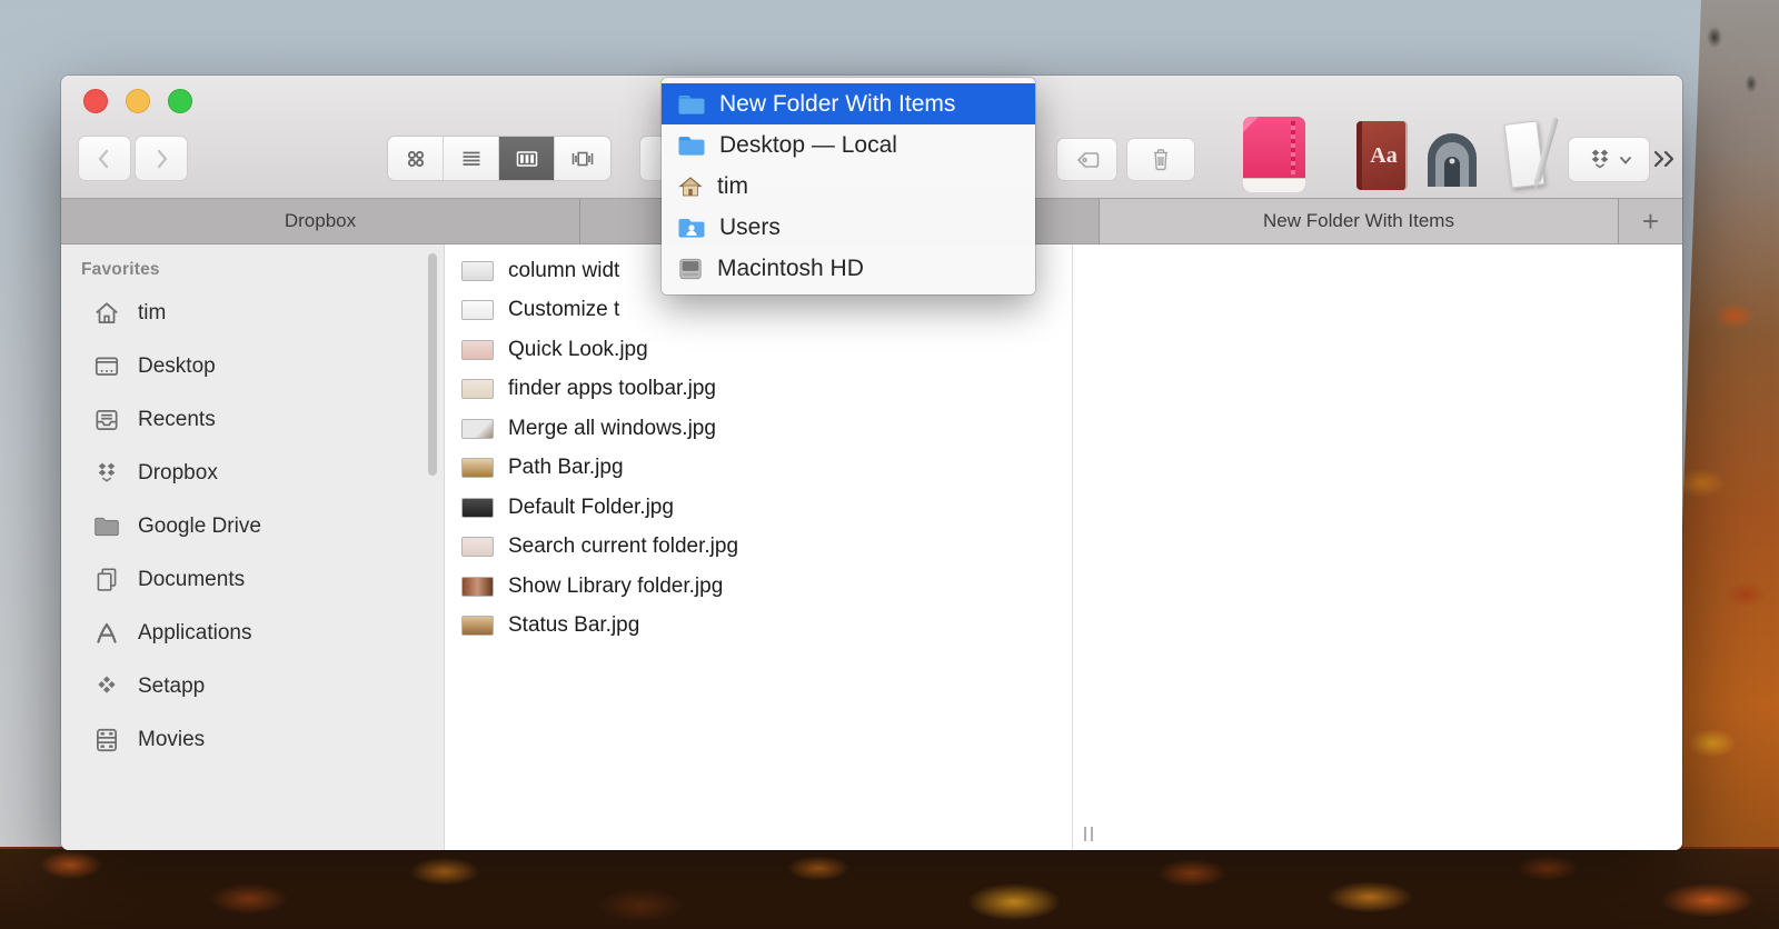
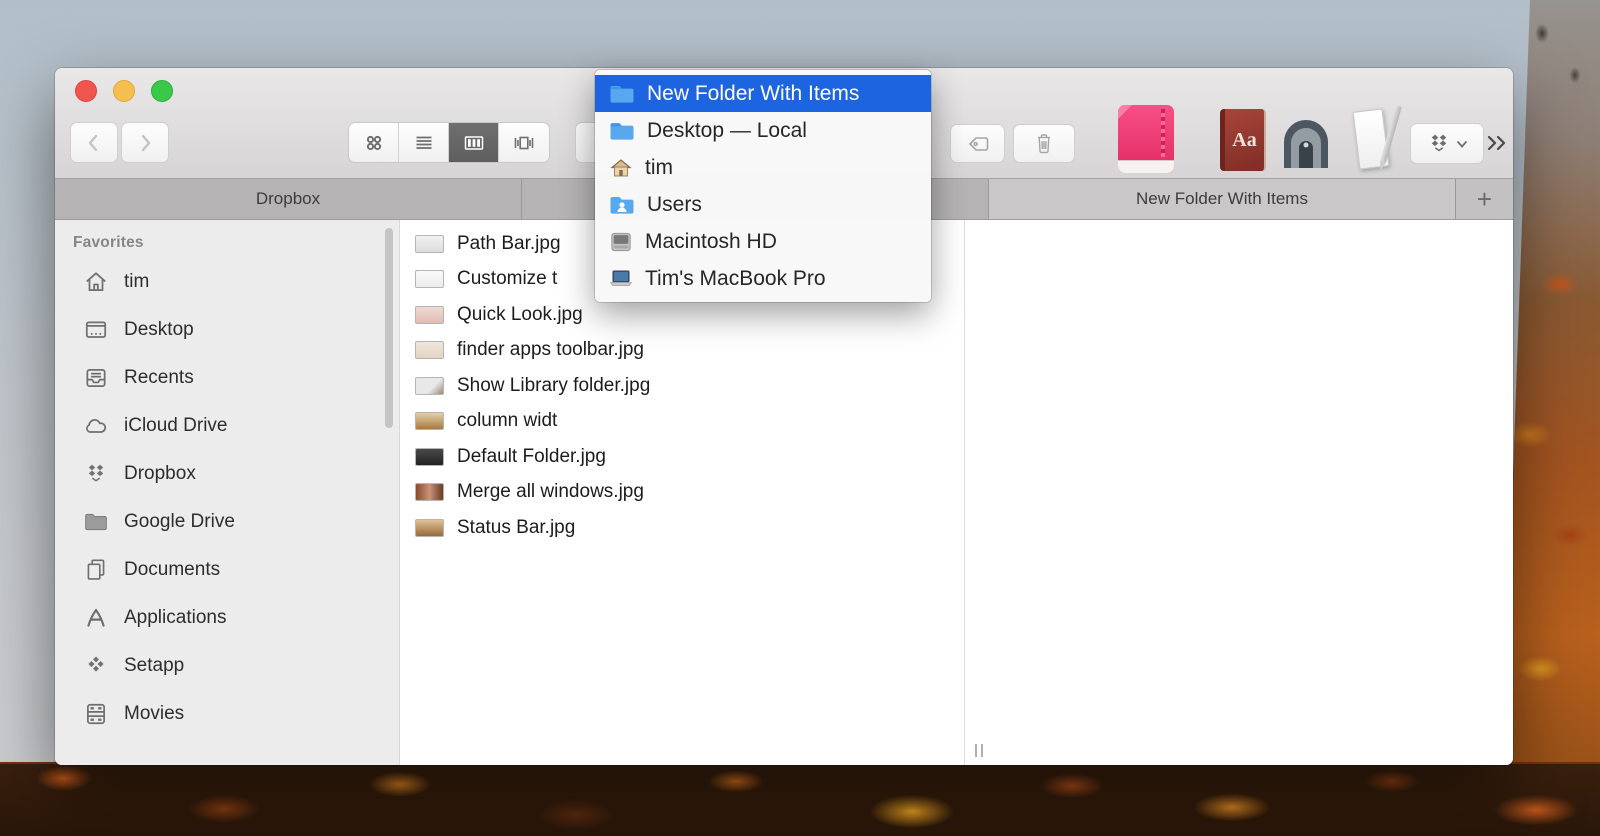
  Aa
  Dropbox
  New Folder With Items
  +
  Favorites
  tim
  Desktop
  Recents
+ iCloud Drive
  Dropbox
  Google Drive
  Documents
  Applications
  Setapp
  Movies
- column widt
+ Path Bar.jpg
  Customize t
  Quick Look.jpg
  finder apps toolbar.jpg
- Merge all windows.jpg
+ Show Library folder.jpg
- Path Bar.jpg
+ column widt
  Default Folder.jpg
- Search current folder.jpg
- Show Library folder.jpg
+ Merge all windows.jpg
  Status Bar.jpg
  New Folder With Items
  Desktop — Local
  tim
  Users
  Macintosh HD
+ Tim's MacBook Pro
